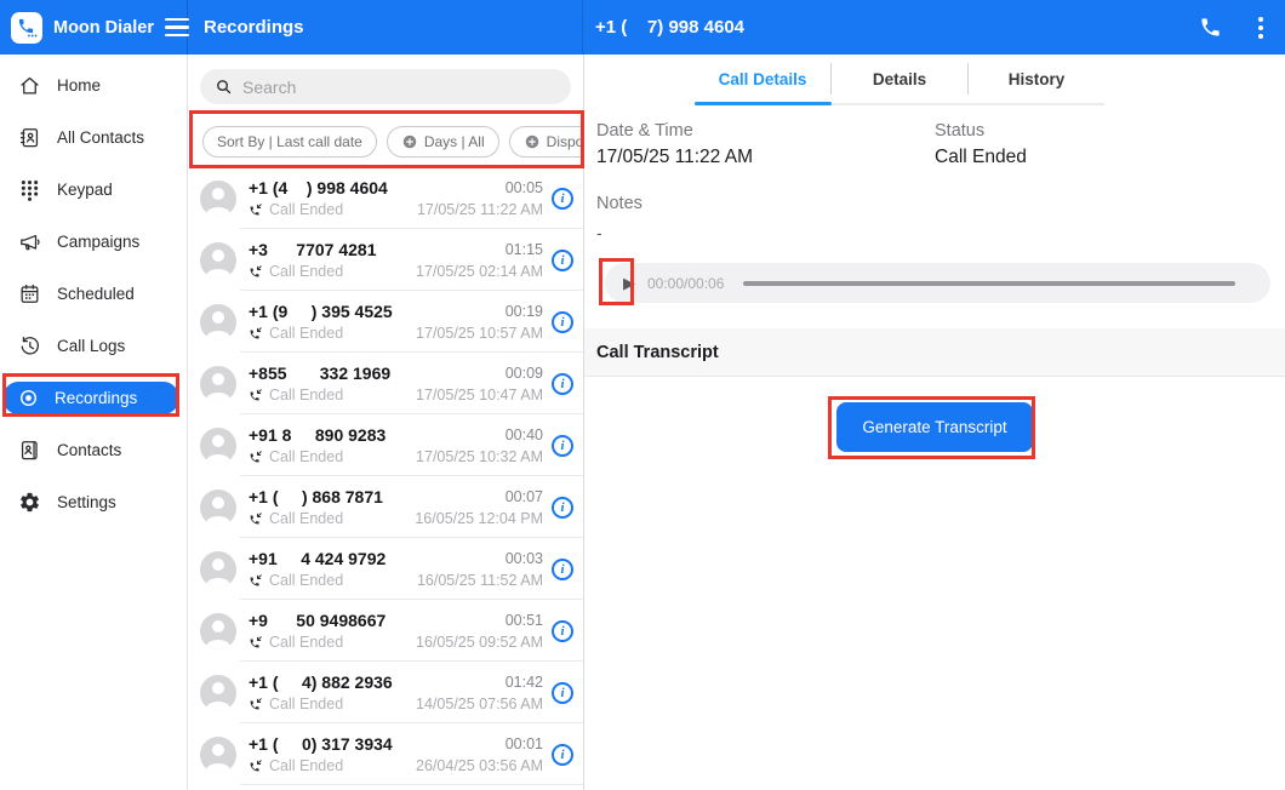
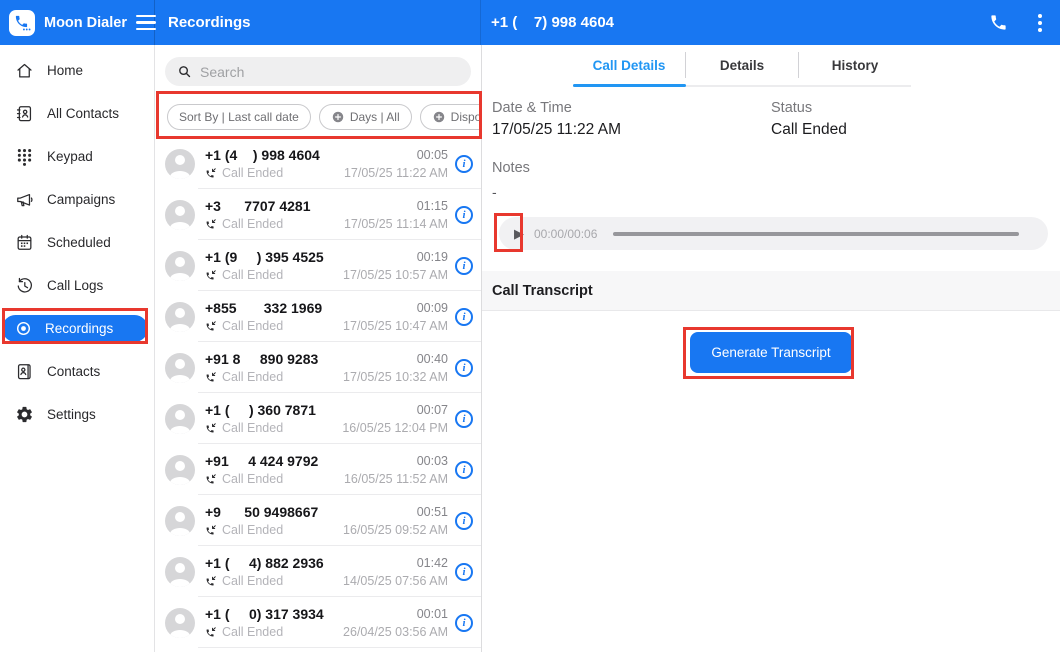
  Moon Dialer
  Recordings
  +1 ( 7) 998 4604
  Home
  All Contacts
  Keypad
  Campaigns
  Scheduled
  Call Logs
  Recordings
  Contacts
  Settings
  Search
  Sort By | Last call date
  Days | All
  +1 (4 ) 998 4604
  Call Ended
  00:05
  17/05/25 11:22 AM
  i
  +3 7707 4281
  Call Ended
  01:15
- 17/05/25 02:14 AM
+ 17/05/25 11:14 AM
  i
  +1 (9 ) 395 4525
  Call Ended
  00:19
  17/05/25 10:57 AM
  i
  +855 332 1969
  Call Ended
  00:09
  17/05/25 10:47 AM
  i
  +91 8 890 9283
  Call Ended
  00:40
  17/05/25 10:32 AM
  i
- +1 ( ) 868 7871
+ +1 ( ) 360 7871
  Call Ended
  00:07
  16/05/25 12:04 PM
  i
  +91 4 424 9792
  Call Ended
  00:03
  16/05/25 11:52 AM
  i
  +9 50 9498667
  Call Ended
  00:51
  16/05/25 09:52 AM
  i
  +1 ( 4) 882 2936
  Call Ended
  01:42
  14/05/25 07:56 AM
  i
  +1 ( 0) 317 3934
  Call Ended
  00:01
  26/04/25 03:56 AM
  i
  Call Details
  Details
  History
  Date & Time
  17/05/25 11:22 AM
  Status
  Call Ended
  Notes
  -
  ▶
  00:00/00:06
  Call Transcript
  Generate Transcript
